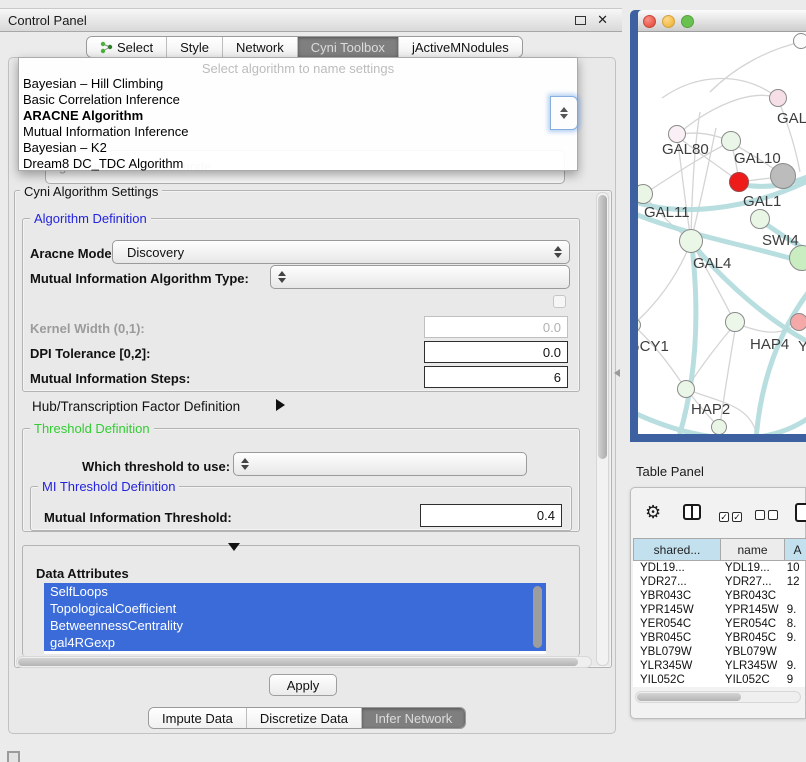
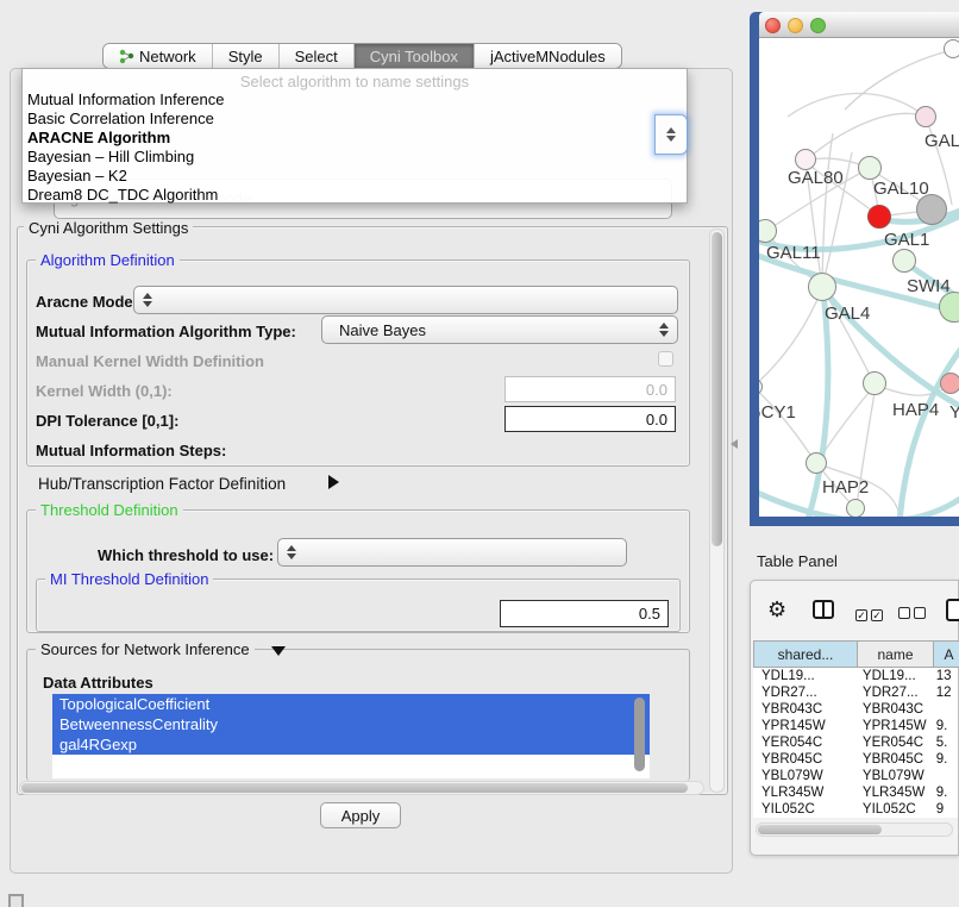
- Control Panel
- ✕
- Select
+ Network
  Style
- Network
+ Select
  Cyni Toolbox
  jActiveMNodules
  Select algorithm to name settings
- Bayesian – Hill Climbing
+ Mutual Information Inference
  Basic Correlation Inference
  ARACNE Algorithm
- Mutual Information Inference
+ Bayesian – Hill Climbing
  Bayesian – K2
  Dream8 DC_TDC Algorithm
  Cyni Algorithm Settings
  Algorithm Definition
  Aracne Mode
- Discovery
  Mutual Information Algorithm Type:
+ Naive Bayes
+ Manual Kernel Width Definition
  Kernel Width (0,1):
  0.0
- DPI Tolerance [0,2]:
+ DPI Tolerance [0,1]:
  0.0
  Mutual Information Steps:
- 6
  Hub/Transcription Factor Definition
  Threshold Definition
  Which threshold to use:
  MI Threshold Definition
- Mutual Information Threshold:
- 0.4
+ 0.5
+ Sources for Network Inference
  Data Attributes
- SelfLoops
  TopologicalCoefficient
  BetweennessCentrality
  gal4RGexp
  Apply
- Impute Data
- Discretize Data
- Infer Network
  GAL
  GAL80
  GAL10
  GAL1
  SWI4
  GAL11
  GAL4
  CY1
  HAP4
  Y
  HAP2
  Table Panel
  ⚙
  ✓ ✓
  shared...
  name
  A
  YDL19...
  YDL19...
- 10
+ 13
  YDR27...
  YDR27...
  12
  YBR043C
  YBR043C
  YPR145W
  YPR145W
  9.
  YER054C
  YER054C
- 8.
+ 5.
  YBR045C
  YBR045C
  9.
  YBL079W
  YBL079W
  YLR345W
  YLR345W
  9.
  YIL052C
  YIL052C
  9
